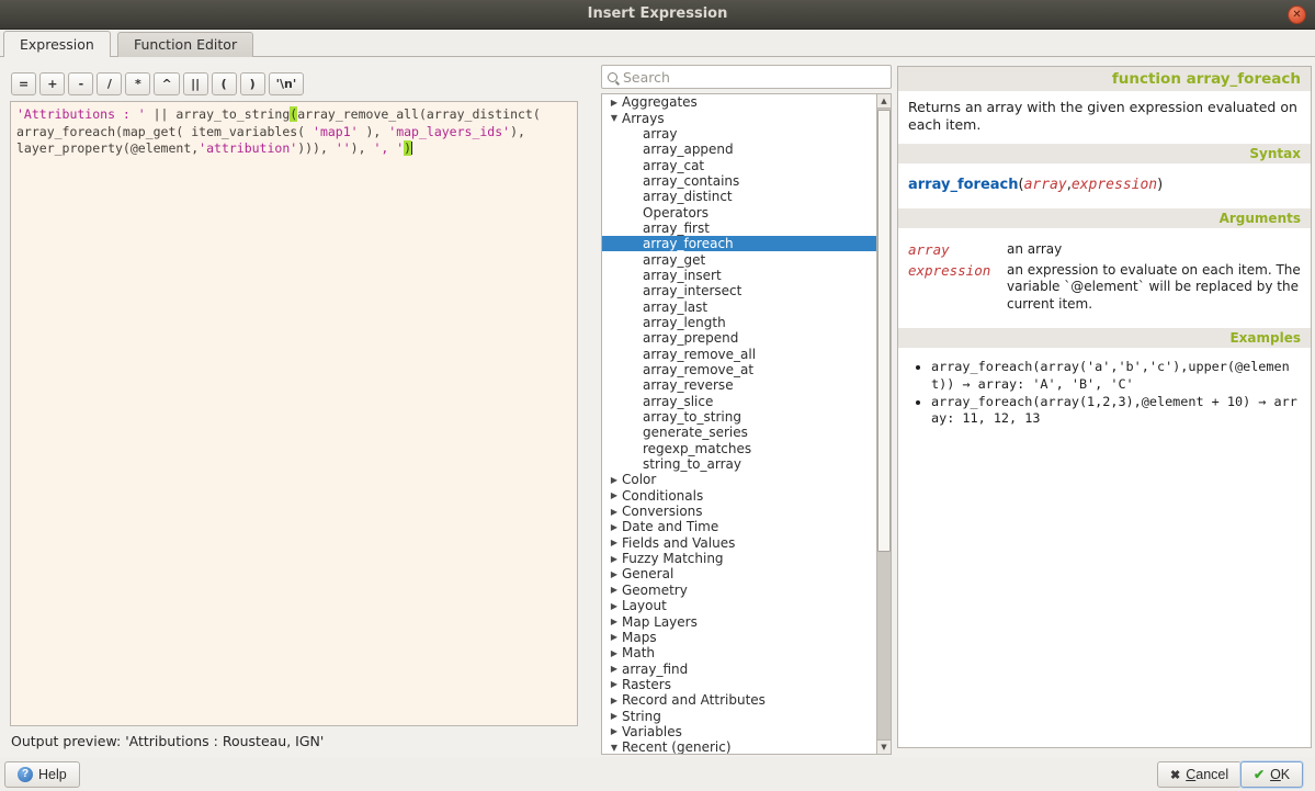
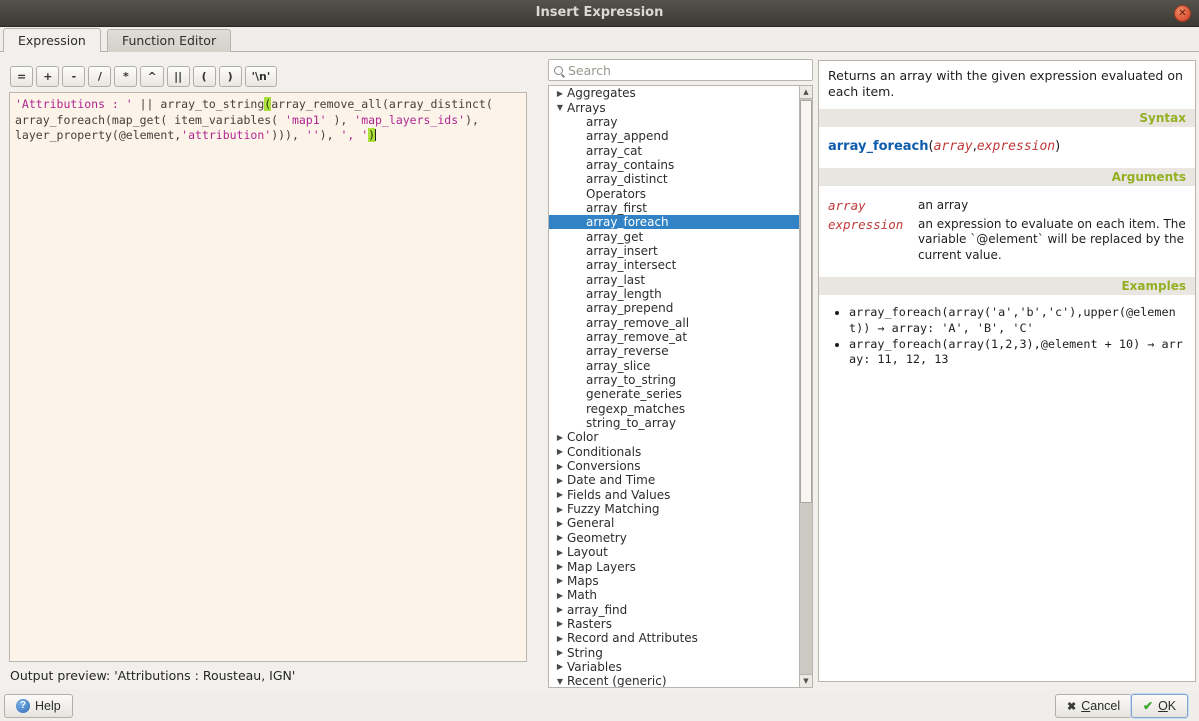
  Insert Expression
  ✕
  Expression Function Editor
  =
  +
  -
  /
  *
  ^
  ||
  (
  )
  '\n'
  'Attributions : ' || array_to_string(array_remove_all(array_distinct(
  array_foreach(map_get( item_variables( 'map1' ), 'map_layers_ids'),
  layer_property(@element,'attribution'))), ''), ', ')
  Output preview: 'Attributions : Rousteau, IGN'
  Search
  ▶
  Aggregates
  ▼
  Arrays
  array
  array_append
  array_cat
  array_contains
  array_distinct
  Operators
  array_first
  array_foreach
  array_get
  array_insert
  array_intersect
  array_last
  array_length
  array_prepend
  array_remove_all
  array_remove_at
  array_reverse
  array_slice
  array_to_string
  generate_series
  regexp_matches
  string_to_array
  ▶
  Color
  ▶
  Conditionals
  ▶
  Conversions
  ▶
  Date and Time
  ▶
  Fields and Values
  ▶
  Fuzzy Matching
  ▶
  General
  ▶
  Geometry
  ▶
  Layout
  ▶
  Map Layers
  ▶
  Maps
  ▶
  Math
  ▶
  array_find
  ▶
  Rasters
  ▶
  Record and Attributes
  ▶
  String
  ▶
  Variables
  ▼
  Recent (generic)
  ▲
  ▼
- function array_foreach
  Returns an array with the given expression evaluated on each item.
  Syntax
  array_foreach(array,expression)
  Arguments
  array
  an array
  expression
- an expression to evaluate on each item. The variable `@element` will be replaced by the current item.
+ an expression to evaluate on each item. The variable `@element` will be replaced by the current value.
  Examples
  array_foreach(array('a','b','c'),upper(@element)) → array: 'A', 'B', 'C'
  array_foreach(array(1,2,3),@element + 10) → array: 11, 12, 13
  ?
  Help
  ✖
  Cancel
  ✔
  OK
